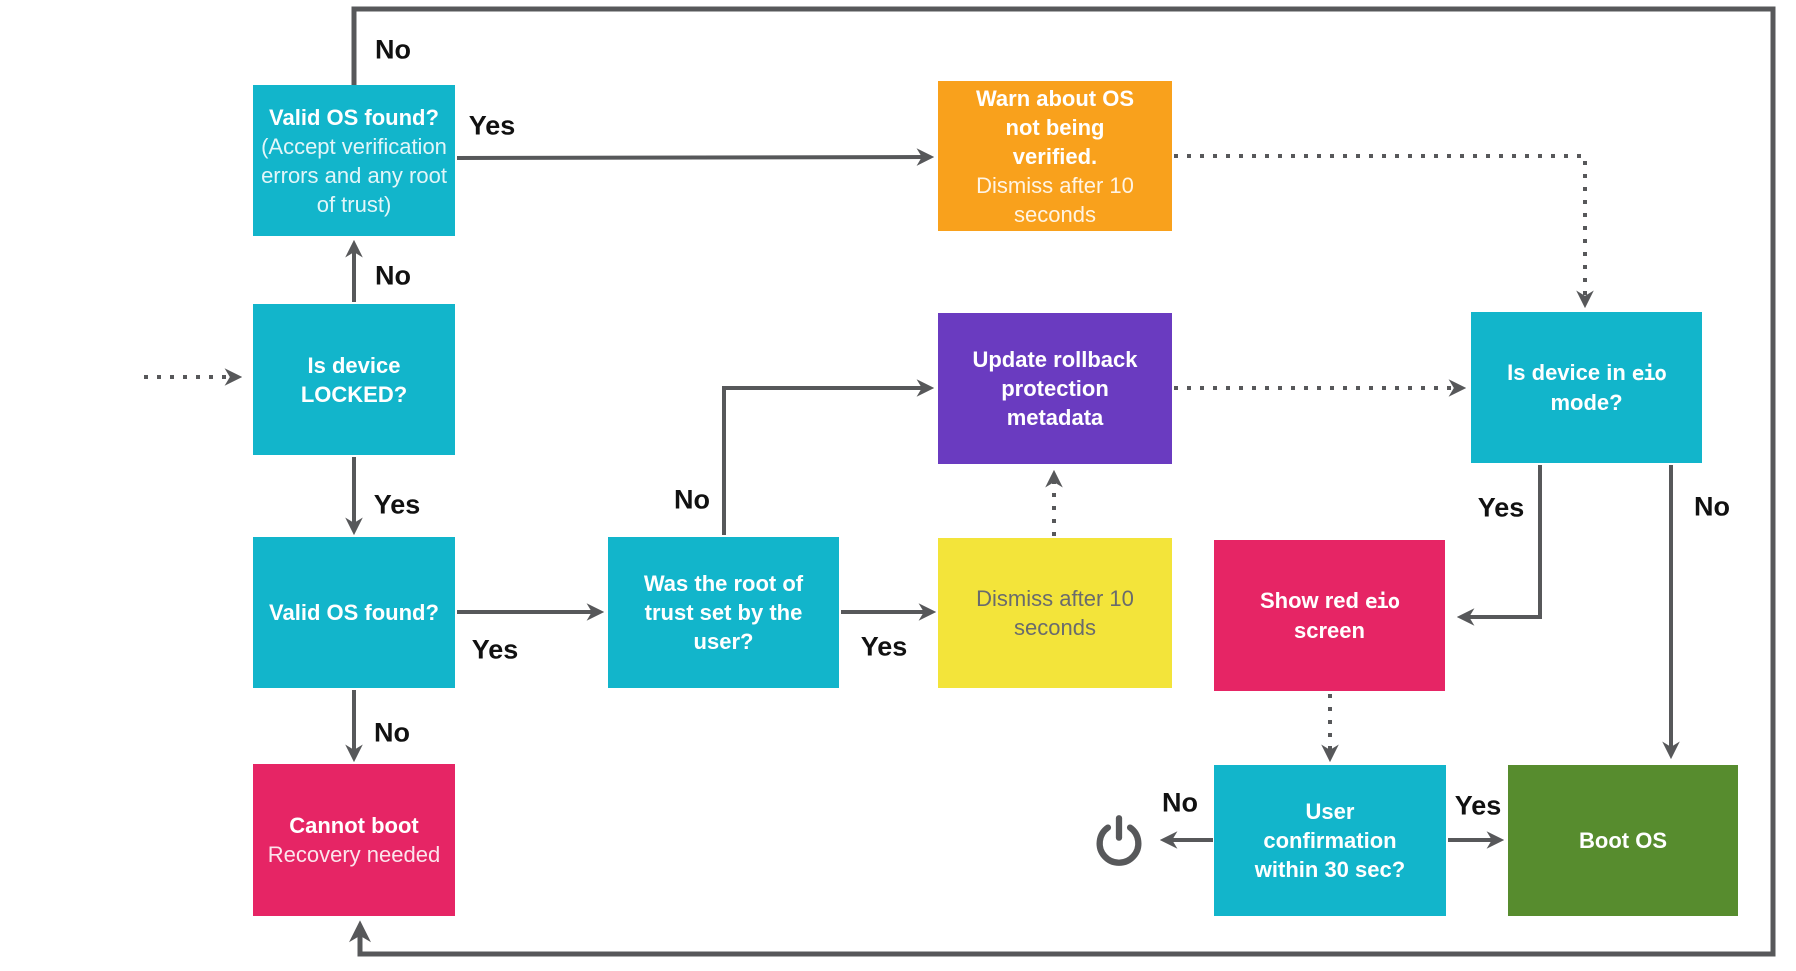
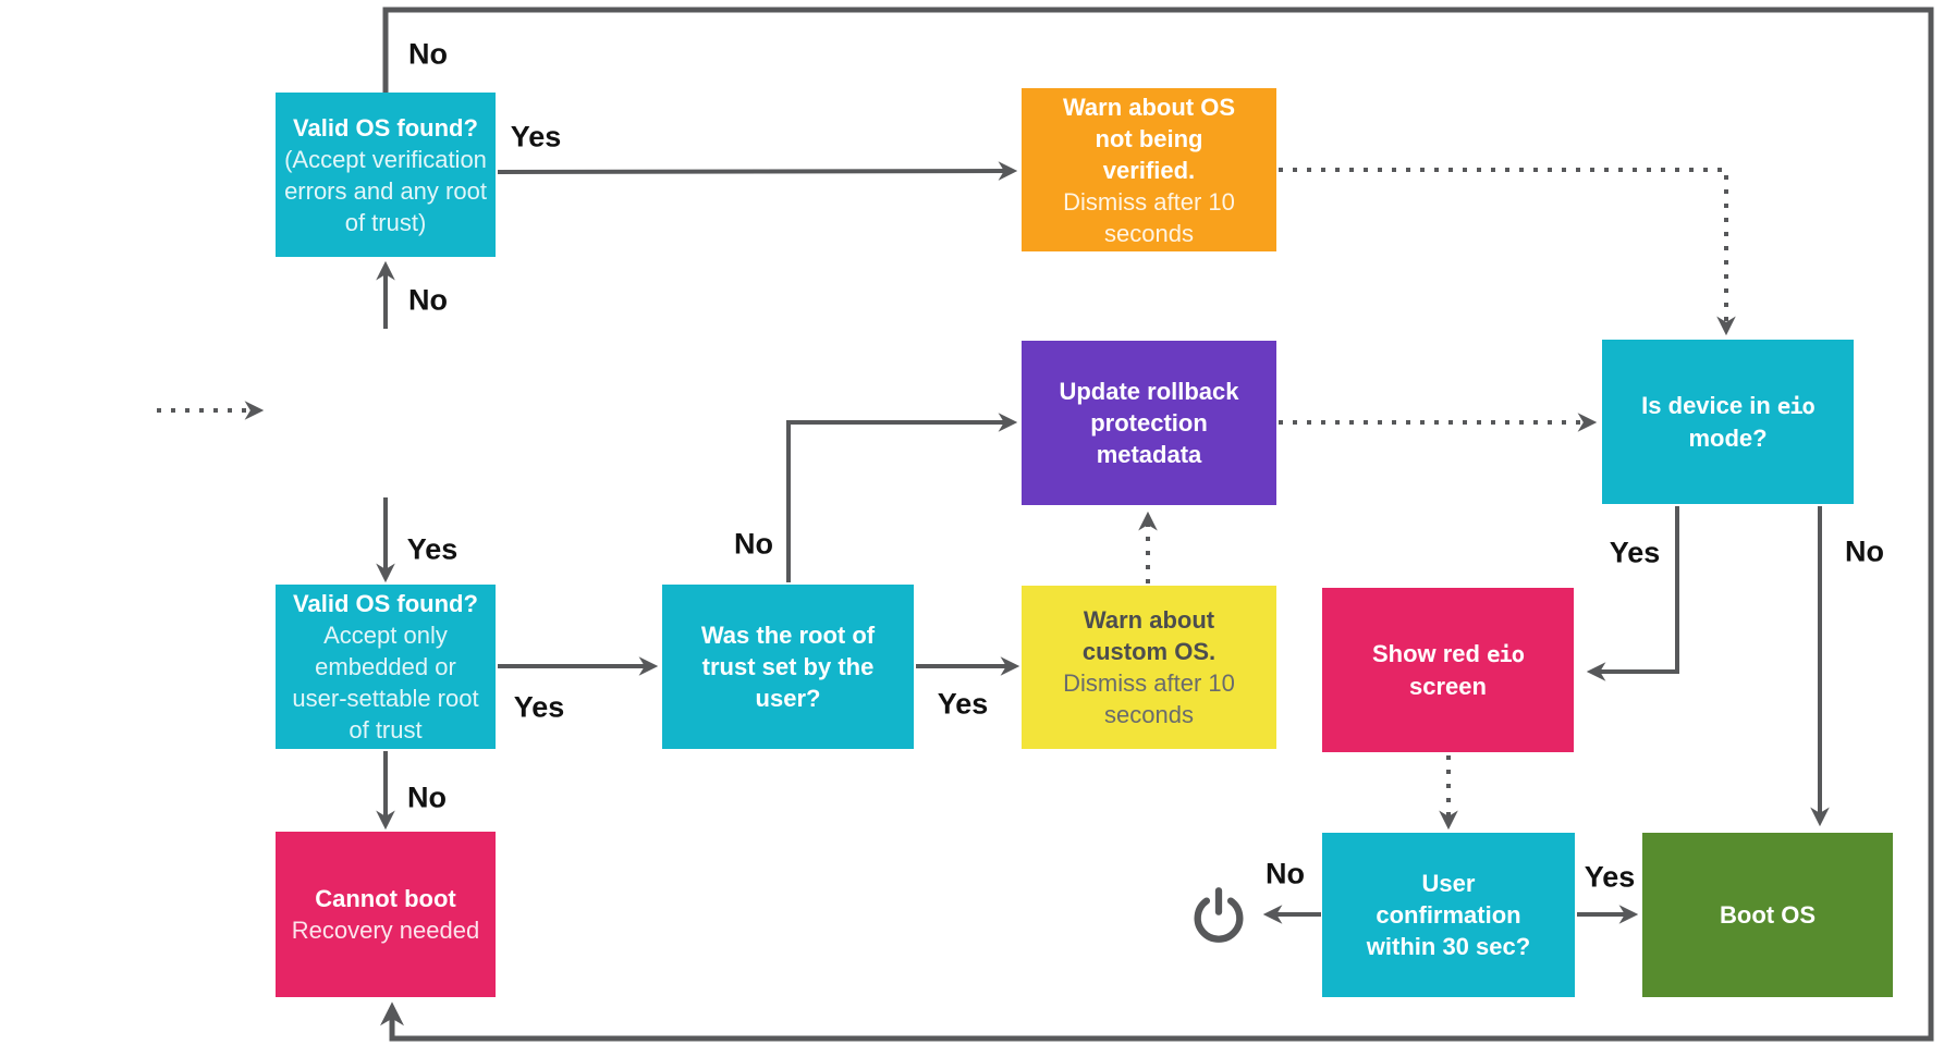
  Valid OS found?
  (Accept verification
  errors and any root
  of trust)
- Is device
- LOCKED?
  Valid OS found?
+ Accept only
+ embedded or
+ user-settable root
+ of trust
  Cannot boot
  Recovery needed
  Was the root of
  trust set by the
  user?
  Warn about OS
  not being
  verified.
  Dismiss after 10
  seconds
  Update rollback
  protection
  metadata
+ Warn about
+ custom OS.
  Dismiss after 10
  seconds
  Show red eio
  screen
  Is device in eio
  mode?
  User
  confirmation
  within 30 sec?
  Boot OS
  No
  Yes
  No
  Yes
  No
  Yes
  No
  Yes
  Yes
  No
  No
  Yes
